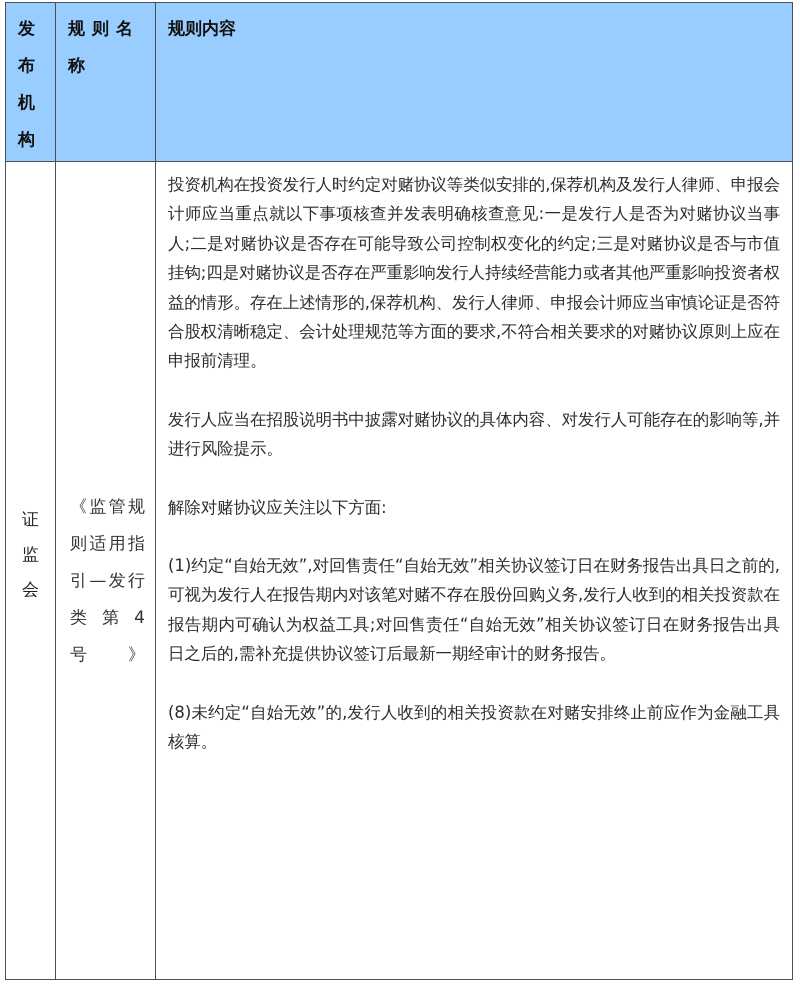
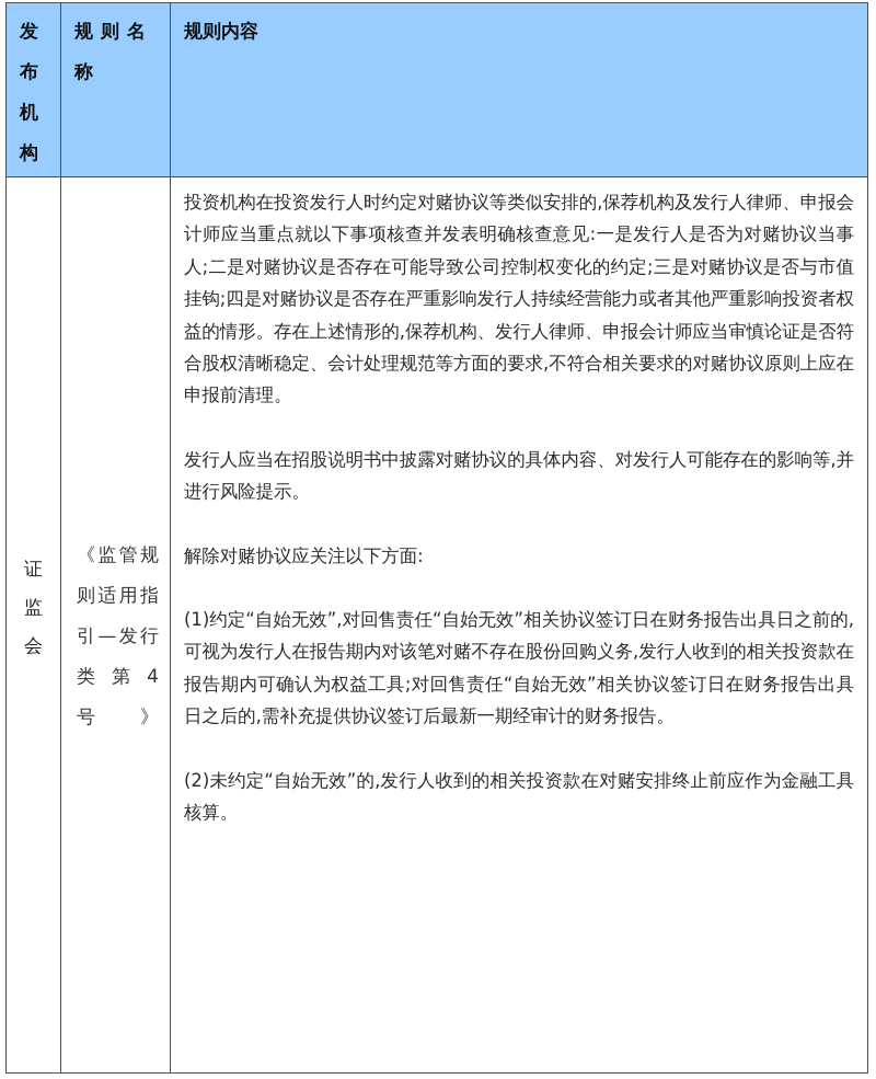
  发布机构	规则名称	规则内容
- 证监会	《监管规则适用指引—发行类第4号》	投资机构在投资发行人时约定对赌协议等类似安排的,保荐机构及发行人律师、申报会计师应当重点就以下事项核查并发表明确核查意见:一是发行人是否为对赌协议当事人;二是对赌协议是否存在可能导致公司控制权变化的约定;三是对赌协议是否与市值挂钩;四是对赌协议是否存在严重影响发行人持续经营能力或者其他严重影响投资者权益的情形。存在上述情形的,保荐机构、发行人律师、申报会计师应当审慎论证是否符合股权清晰稳定、会计处理规范等方面的要求,不符合相关要求的对赌协议原则上应在申报前清理。 发行人应当在招股说明书中披露对赌协议的具体内容、对发行人可能存在的影响等,并进行风险提示。 解除对赌协议应关注以下方面: (1)约定“自始无效”,对回售责任“自始无效”相关协议签订日在财务报告出具日之前的,可视为发行人在报告期内对该笔对赌不存在股份回购义务,发行人收到的相关投资款在报告期内可确认为权益工具;对回售责任“自始无效”相关协议签订日在财务报告出具日之后的,需补充提供协议签订后最新一期经审计的财务报告。 (8)未约定“自始无效”的,发行人收到的相关投资款在对赌安排终止前应作为金融工具核算。
+ 证监会	《监管规则适用指引—发行类第4号》	投资机构在投资发行人时约定对赌协议等类似安排的,保荐机构及发行人律师、申报会计师应当重点就以下事项核查并发表明确核查意见:一是发行人是否为对赌协议当事人;二是对赌协议是否存在可能导致公司控制权变化的约定;三是对赌协议是否与市值挂钩;四是对赌协议是否存在严重影响发行人持续经营能力或者其他严重影响投资者权益的情形。存在上述情形的,保荐机构、发行人律师、申报会计师应当审慎论证是否符合股权清晰稳定、会计处理规范等方面的要求,不符合相关要求的对赌协议原则上应在申报前清理。 发行人应当在招股说明书中披露对赌协议的具体内容、对发行人可能存在的影响等,并进行风险提示。 解除对赌协议应关注以下方面: (1)约定“自始无效”,对回售责任“自始无效”相关协议签订日在财务报告出具日之前的,可视为发行人在报告期内对该笔对赌不存在股份回购义务,发行人收到的相关投资款在报告期内可确认为权益工具;对回售责任“自始无效”相关协议签订日在财务报告出具日之后的,需补充提供协议签订后最新一期经审计的财务报告。 (2)未约定“自始无效”的,发行人收到的相关投资款在对赌安排终止前应作为金融工具核算。
